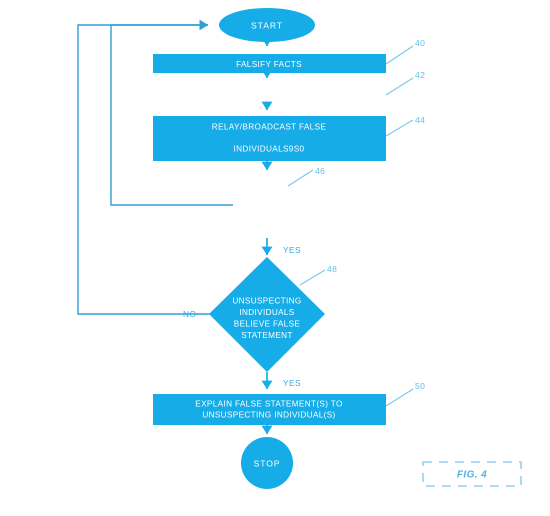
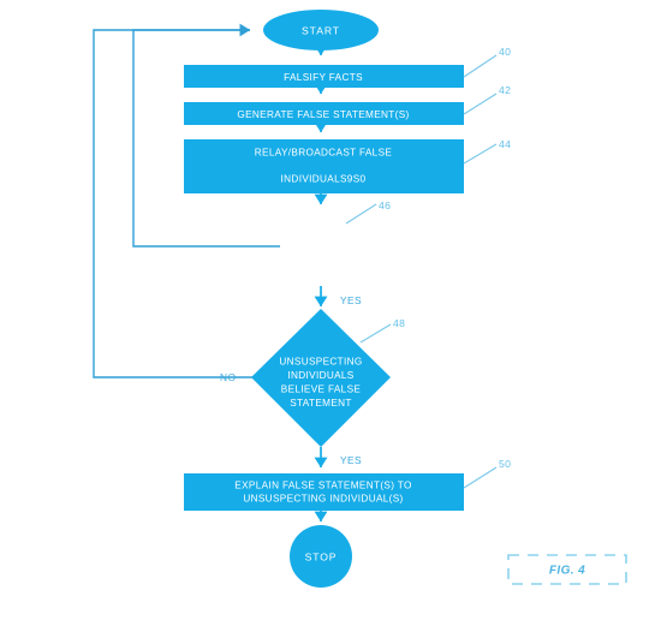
  START
  FALSIFY FACTS
  40
+ GENERATE FALSE STATEMENT(S)
  42
  RELAY/BROADCAST FALSE
  INDIVIDUALS9S0
  44
  46
  YES
  UNSUSPECTING
  INDIVIDUALS
  BELIEVE FALSE
  STATEMENT
  48
  NO
  YES
  EXPLAIN FALSE STATEMENT(S) TO
  UNSUSPECTING INDIVIDUAL(S)
  50
  STOP
  FIG. 4
